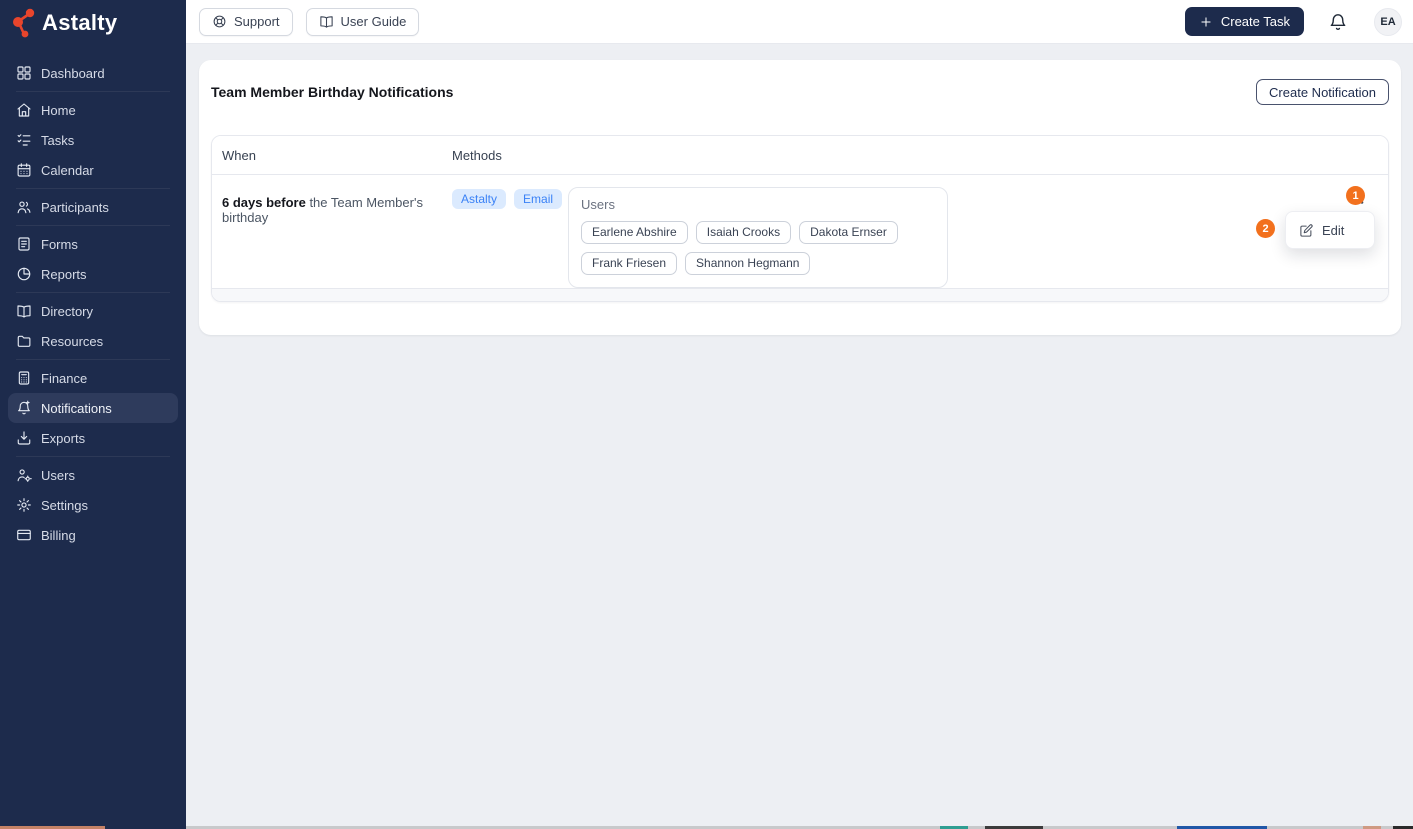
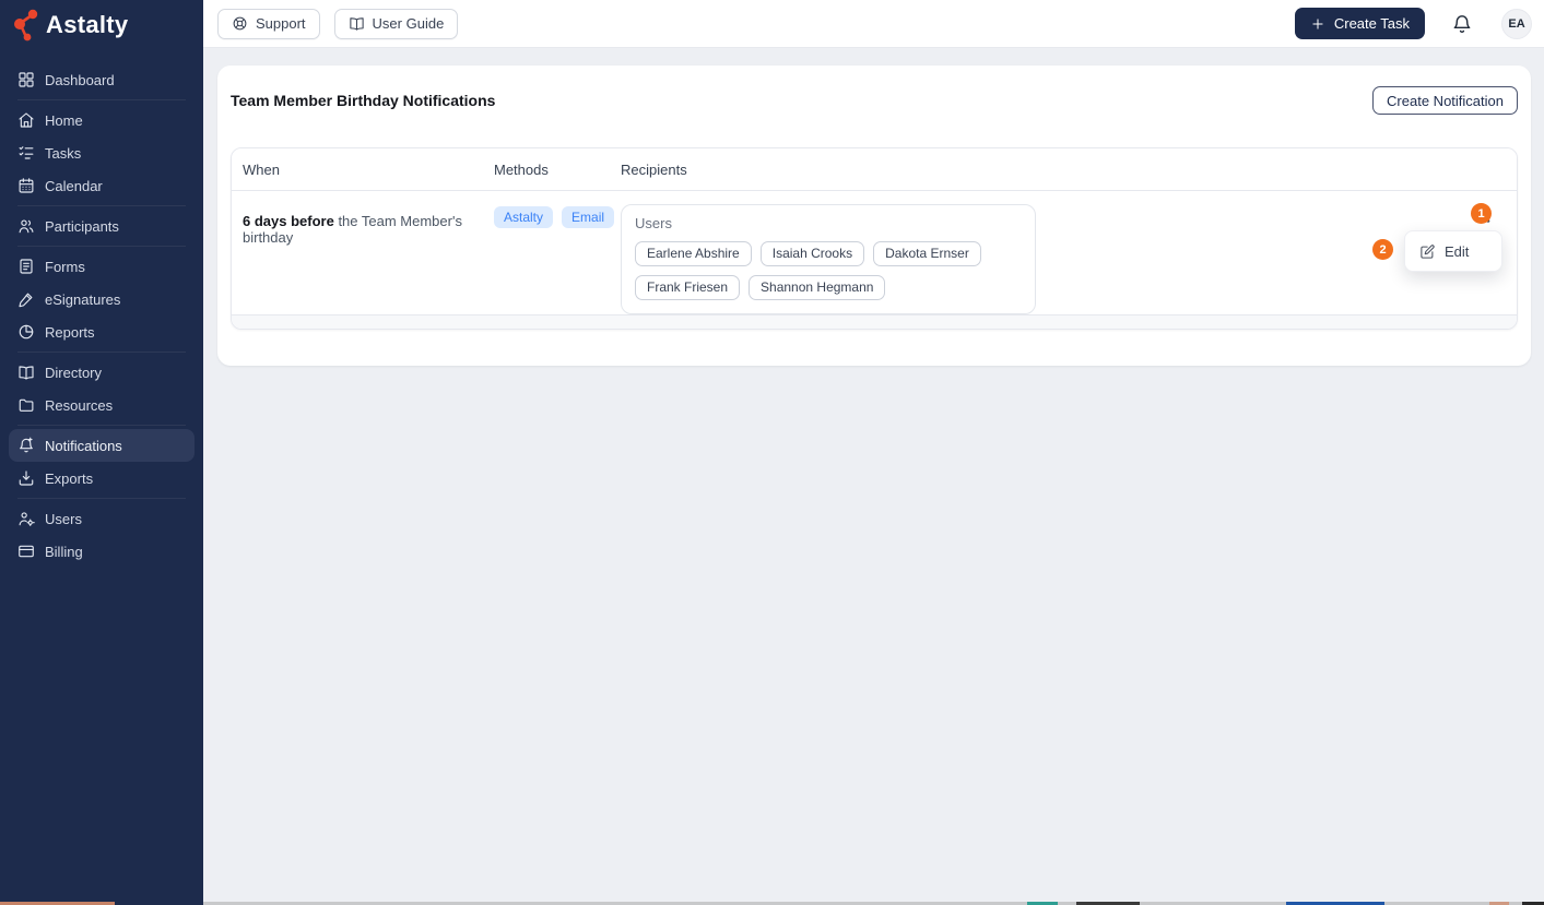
  Astalty
  Dashboard
  Home
  Tasks
  Calendar
  Participants
  Forms
+ eSignatures
  Reports
  Directory
  Resources
- Finance
  Notifications
  Exports
  Users
- Settings
  Billing
  Support
  User Guide
  Create Task
  EA
  Team Member Birthday Notifications
  Create Notification
  When
  Methods
+ Recipients
  6 days before the Team Member's birthday
  Astalty
  Email
  Users
  Earlene Abshire
  Isaiah Crooks
  Dakota Ernser
  Frank Friesen
  Shannon Hegmann
  Edit
  1
  2
